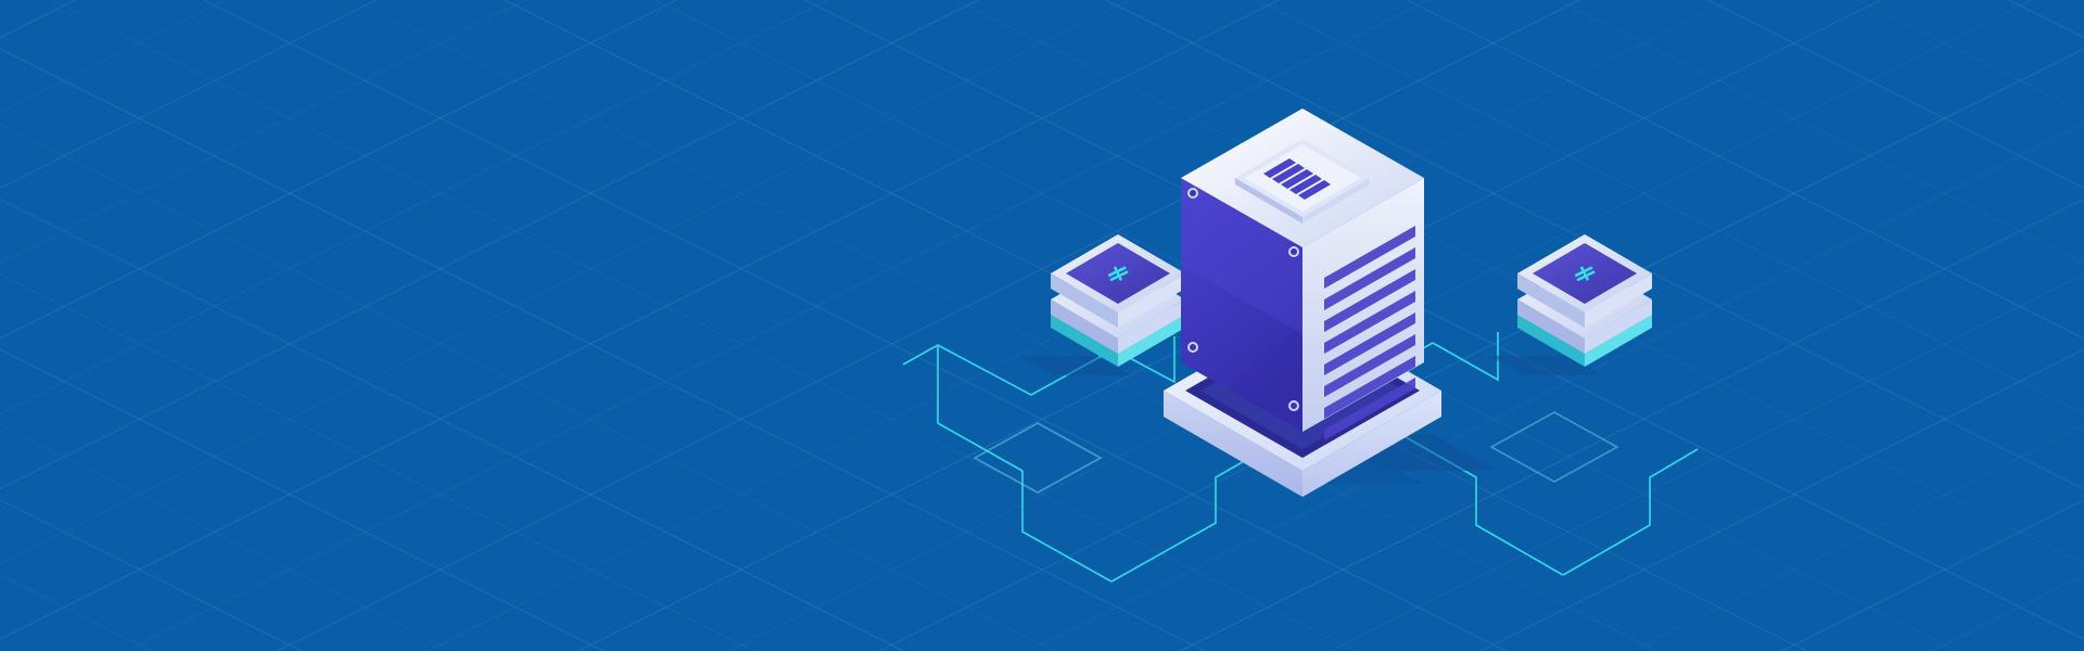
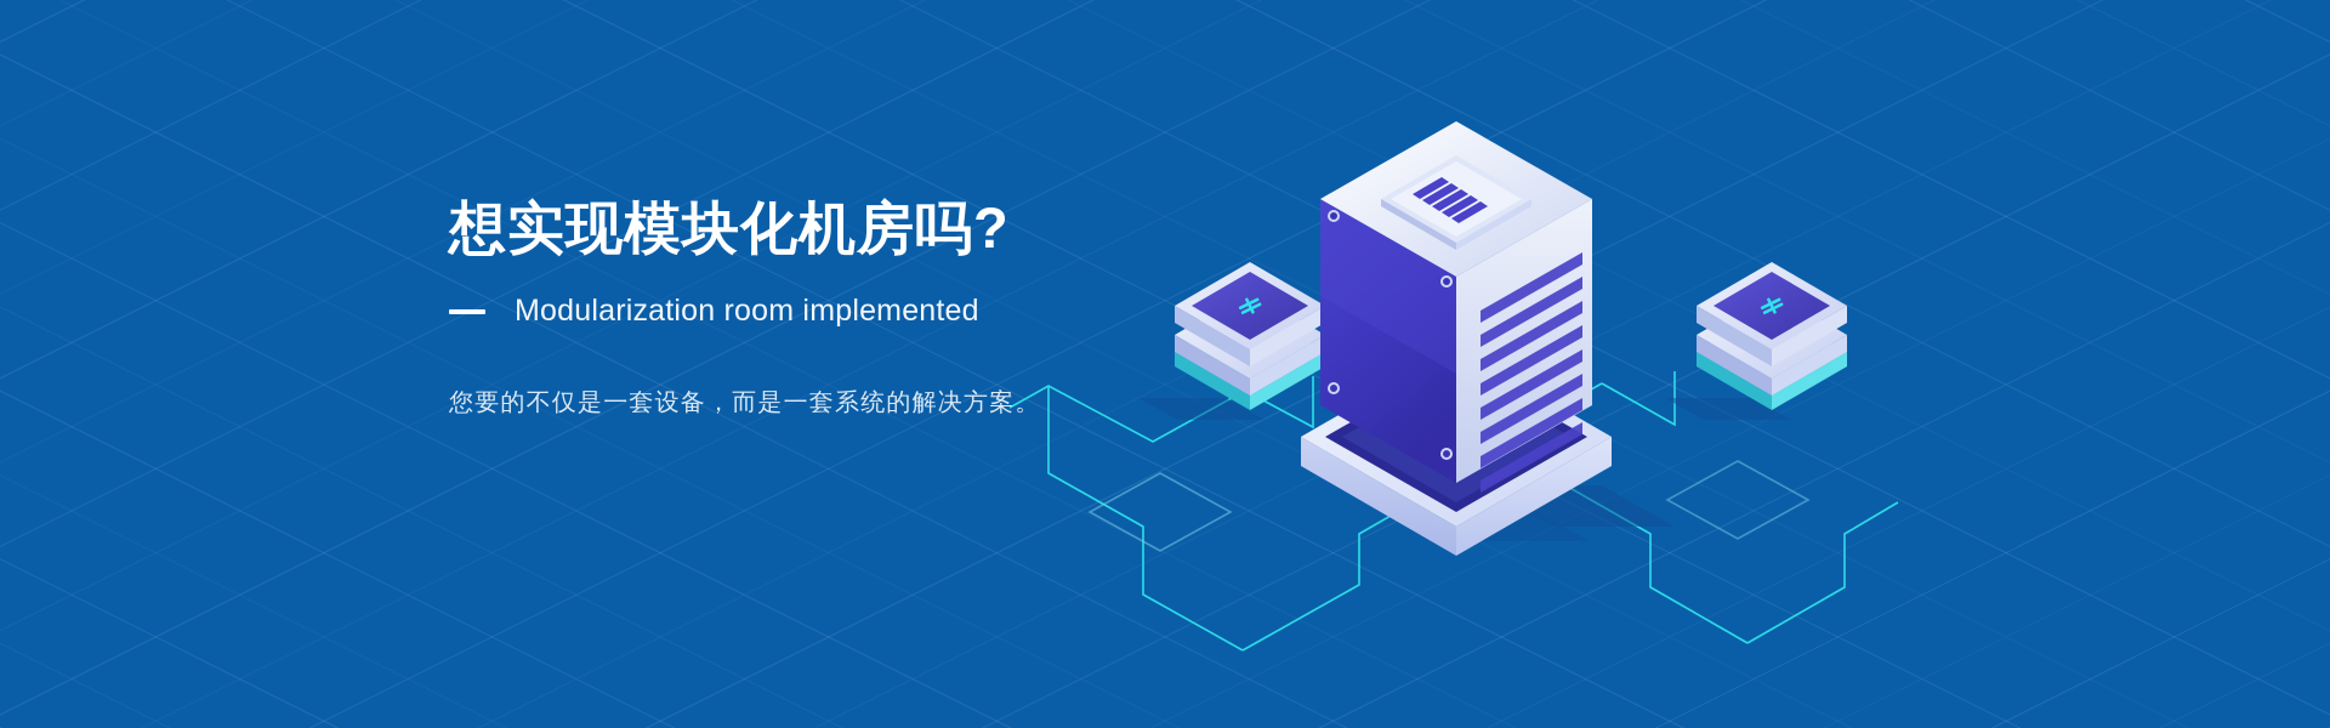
+ 想实现模块化机房吗?
+ Modularization room implemented
+ 您要的不仅是一套设备，而是一套系统的解决方案。
